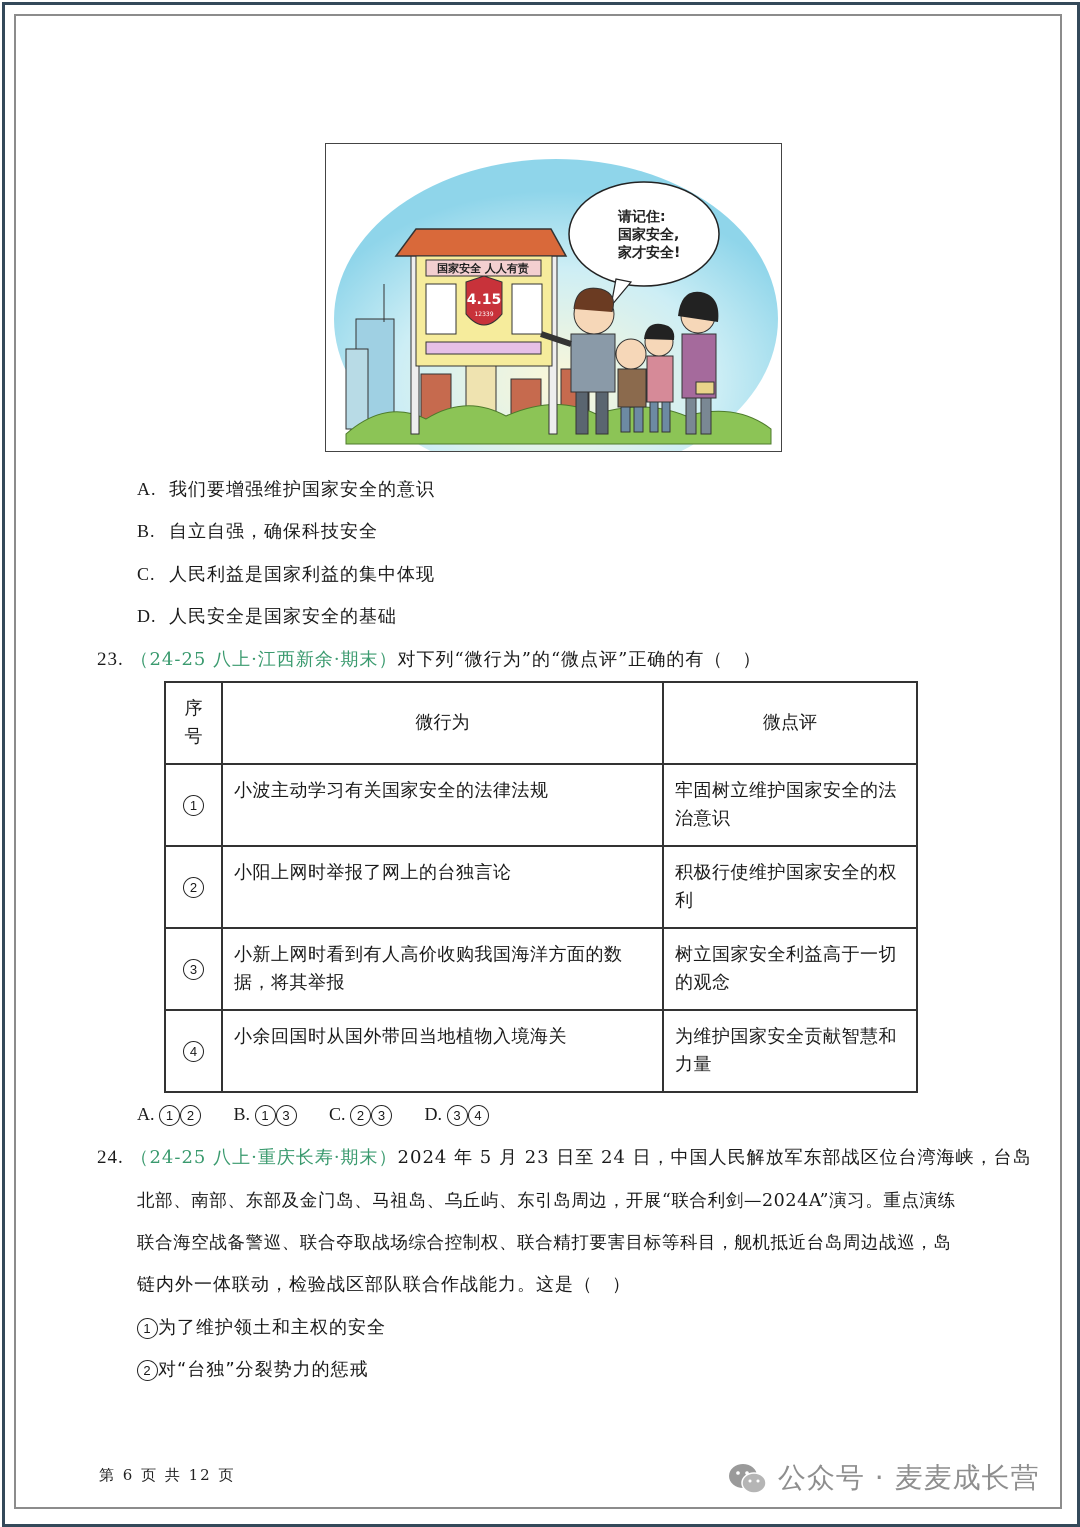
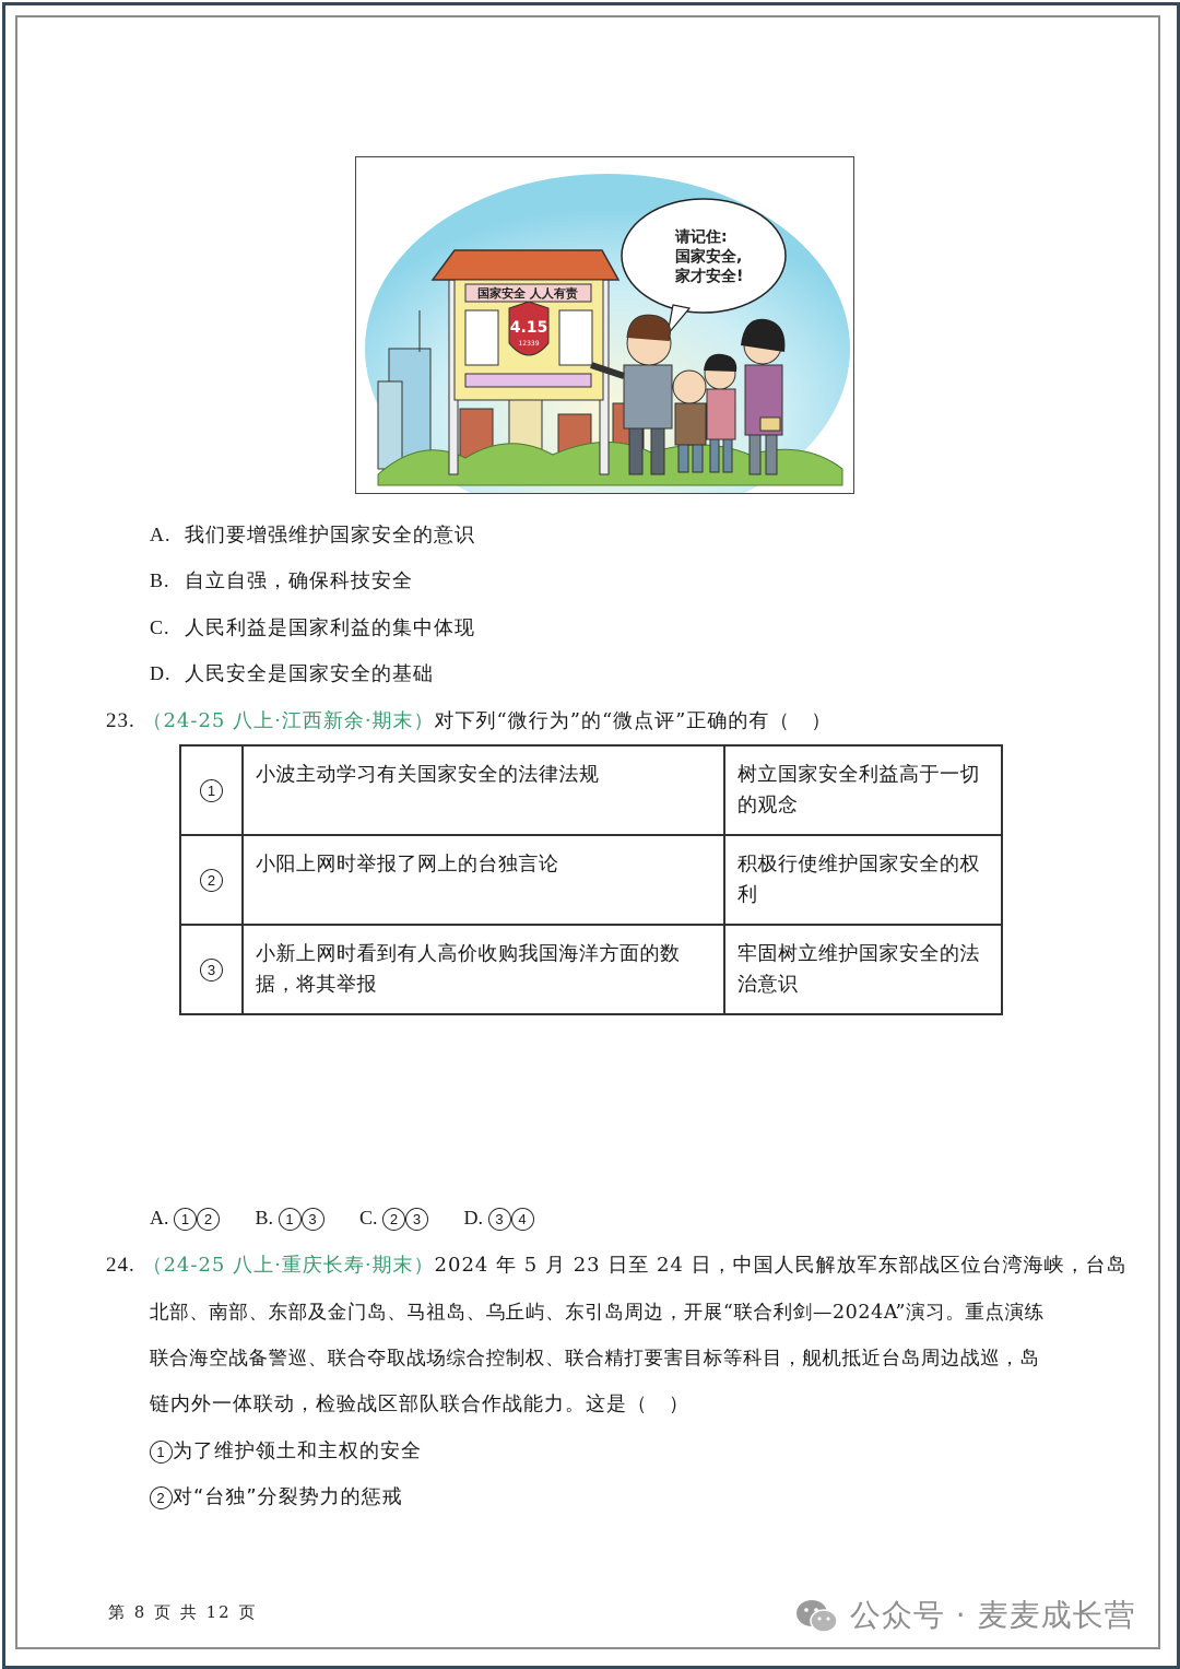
  国家安全 人人有责
  4.15
  请记住:
  国家安全,
  家才安全!
  A. 我们要增强维护国家安全的意识
  B. 自立自强，确保科技安全
  C. 人民利益是国家利益的集中体现
  D. 人民安全是国家安全的基础
  23. （24-25 八上·江西新余·期末）对下列“微行为”的“微点评”正确的有（ ）
- 序号	微行为	微点评
- 1	小波主动学习有关国家安全的法律法规	牢固树立维护国家安全的法治意识
+ 1	小波主动学习有关国家安全的法律法规	树立国家安全利益高于一切的观念
  2	小阳上网时举报了网上的台独言论	积极行使维护国家安全的权利
- 3	小新上网时看到有人高价收购我国海洋方面的数据，将其举报	树立国家安全利益高于一切的观念
+ 3	小新上网时看到有人高价收购我国海洋方面的数据，将其举报	牢固树立维护国家安全的法治意识
- 4	小余回国时从国外带回当地植物入境海关	为维护国家安全贡献智慧和力量
  A. 1 2 B. 1 3 C. 2 3 D. 3 4
  24. （24-25 八上·重庆长寿·期末）2024 年 5 月 23 日至 24 日，中国人民解放军东部战区位台湾海峡，台岛
  北部、南部、东部及金门岛、马祖岛、乌丘屿、东引岛周边，开展“联合利剑—2024A”演习。重点演练
  联合海空战备警巡、联合夺取战场综合控制权、联合精打要害目标等科目，舰机抵近台岛周边战巡，岛
  链内外一体联动，检验战区部队联合作战能力。这是（ ）
  1 为了维护领土和主权的安全
  2 对“台独”分裂势力的惩戒
- 第 6 页 共 12 页
+ 第 8 页 共 12 页
  公众号 · 麦麦成长营
